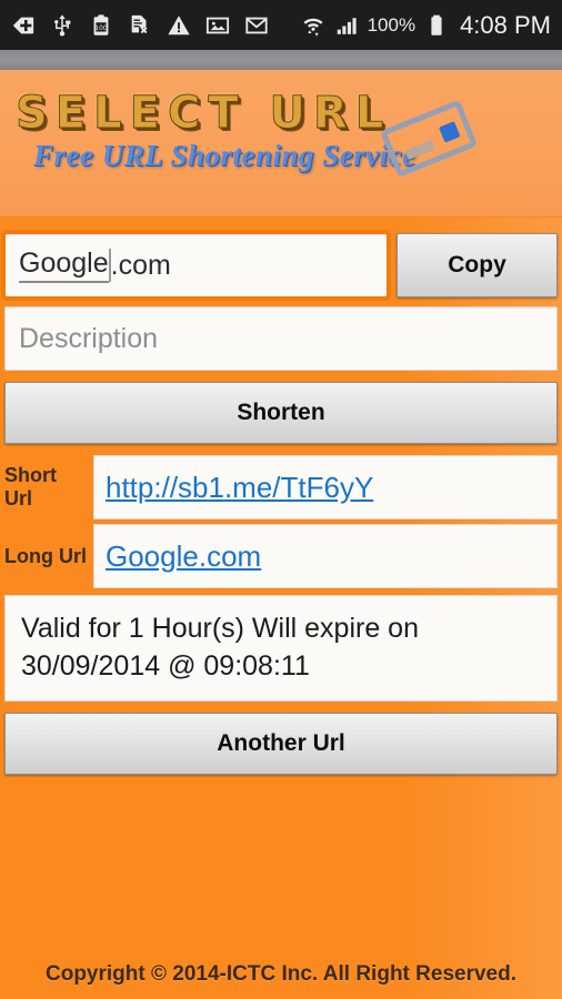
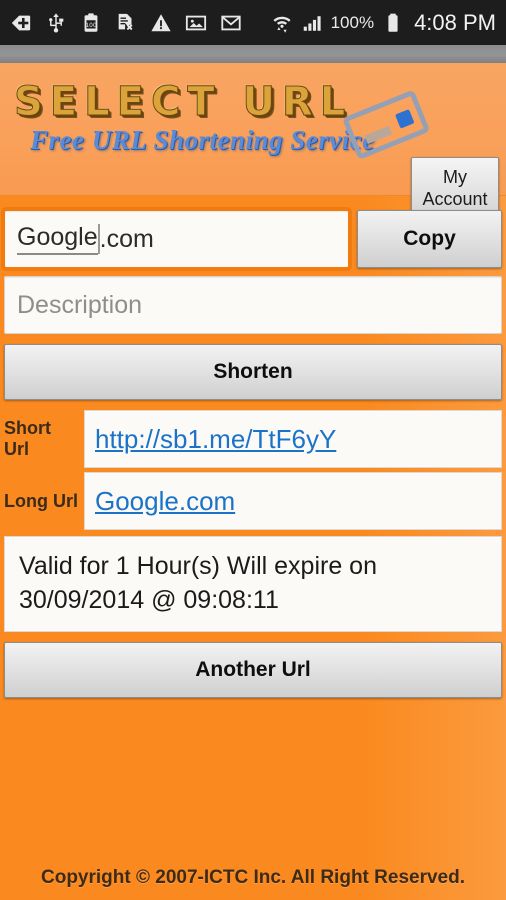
  100%
  4:08 PM
  SELECT URL
  Free URL Shortening Servi
+ My
+ Account
  Google
  .com
  Copy
  Description
  Shorten
  Short Url
  http://sb1.me/TtF6yY
  Long Url
  Google.com
  Valid for 1 Hour(s) Will expire on 30/09/2014 @ 09:08:11
  Another Url
- Copyright © 2014-ICTC Inc. All Right Reserved.
+ Copyright © 2007-ICTC Inc. All Right Reserved.
